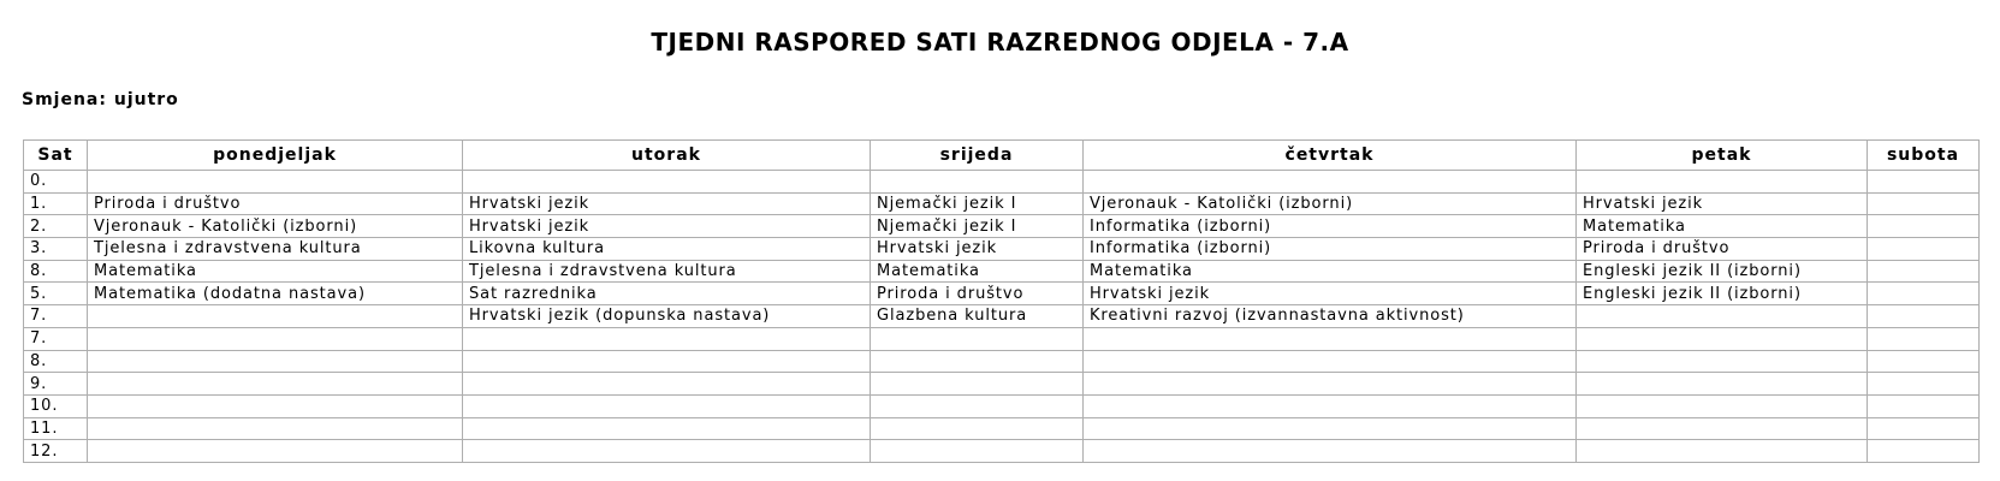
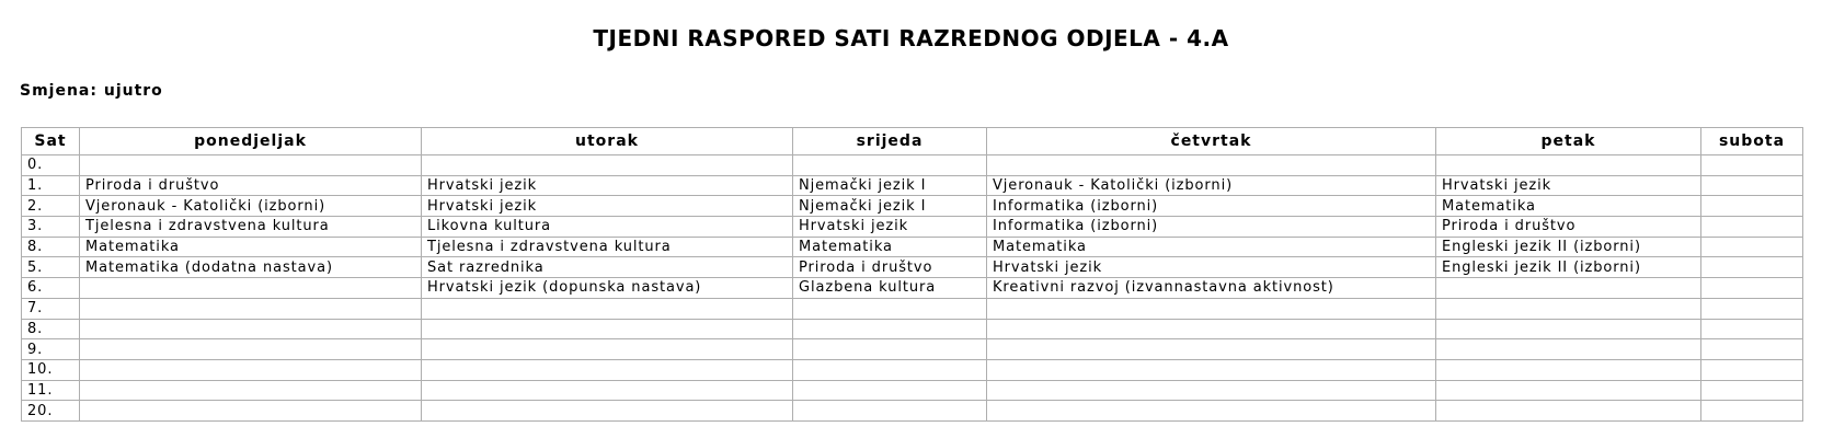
- TJEDNI RASPORED SATI RAZREDNOG ODJELA - 7.A
+ TJEDNI RASPORED SATI RAZREDNOG ODJELA - 4.A
  Smjena: ujutro
  Sat	ponedjeljak	utorak	srijeda	četvrtak	petak	subota
  0.
  1.	Priroda i društvo	Hrvatski jezik	Njemački jezik I	Vjeronauk - Katolički (izborni)	Hrvatski jezik
  2.	Vjeronauk - Katolički (izborni)	Hrvatski jezik	Njemački jezik I	Informatika (izborni)	Matematika
  3.	Tjelesna i zdravstvena kultura	Likovna kultura	Hrvatski jezik	Informatika (izborni)	Priroda i društvo
  8.	Matematika	Tjelesna i zdravstvena kultura	Matematika	Matematika	Engleski jezik II (izborni)
  5.	Matematika (dodatna nastava)	Sat razrednika	Priroda i društvo	Hrvatski jezik	Engleski jezik II (izborni)
- 7.		Hrvatski jezik (dopunska nastava)	Glazbena kultura	Kreativni razvoj (izvannastavna aktivnost)
+ 6.		Hrvatski jezik (dopunska nastava)	Glazbena kultura	Kreativni razvoj (izvannastavna aktivnost)
  7.
  8.
  9.
  10.
  11.
- 12.
+ 20.
